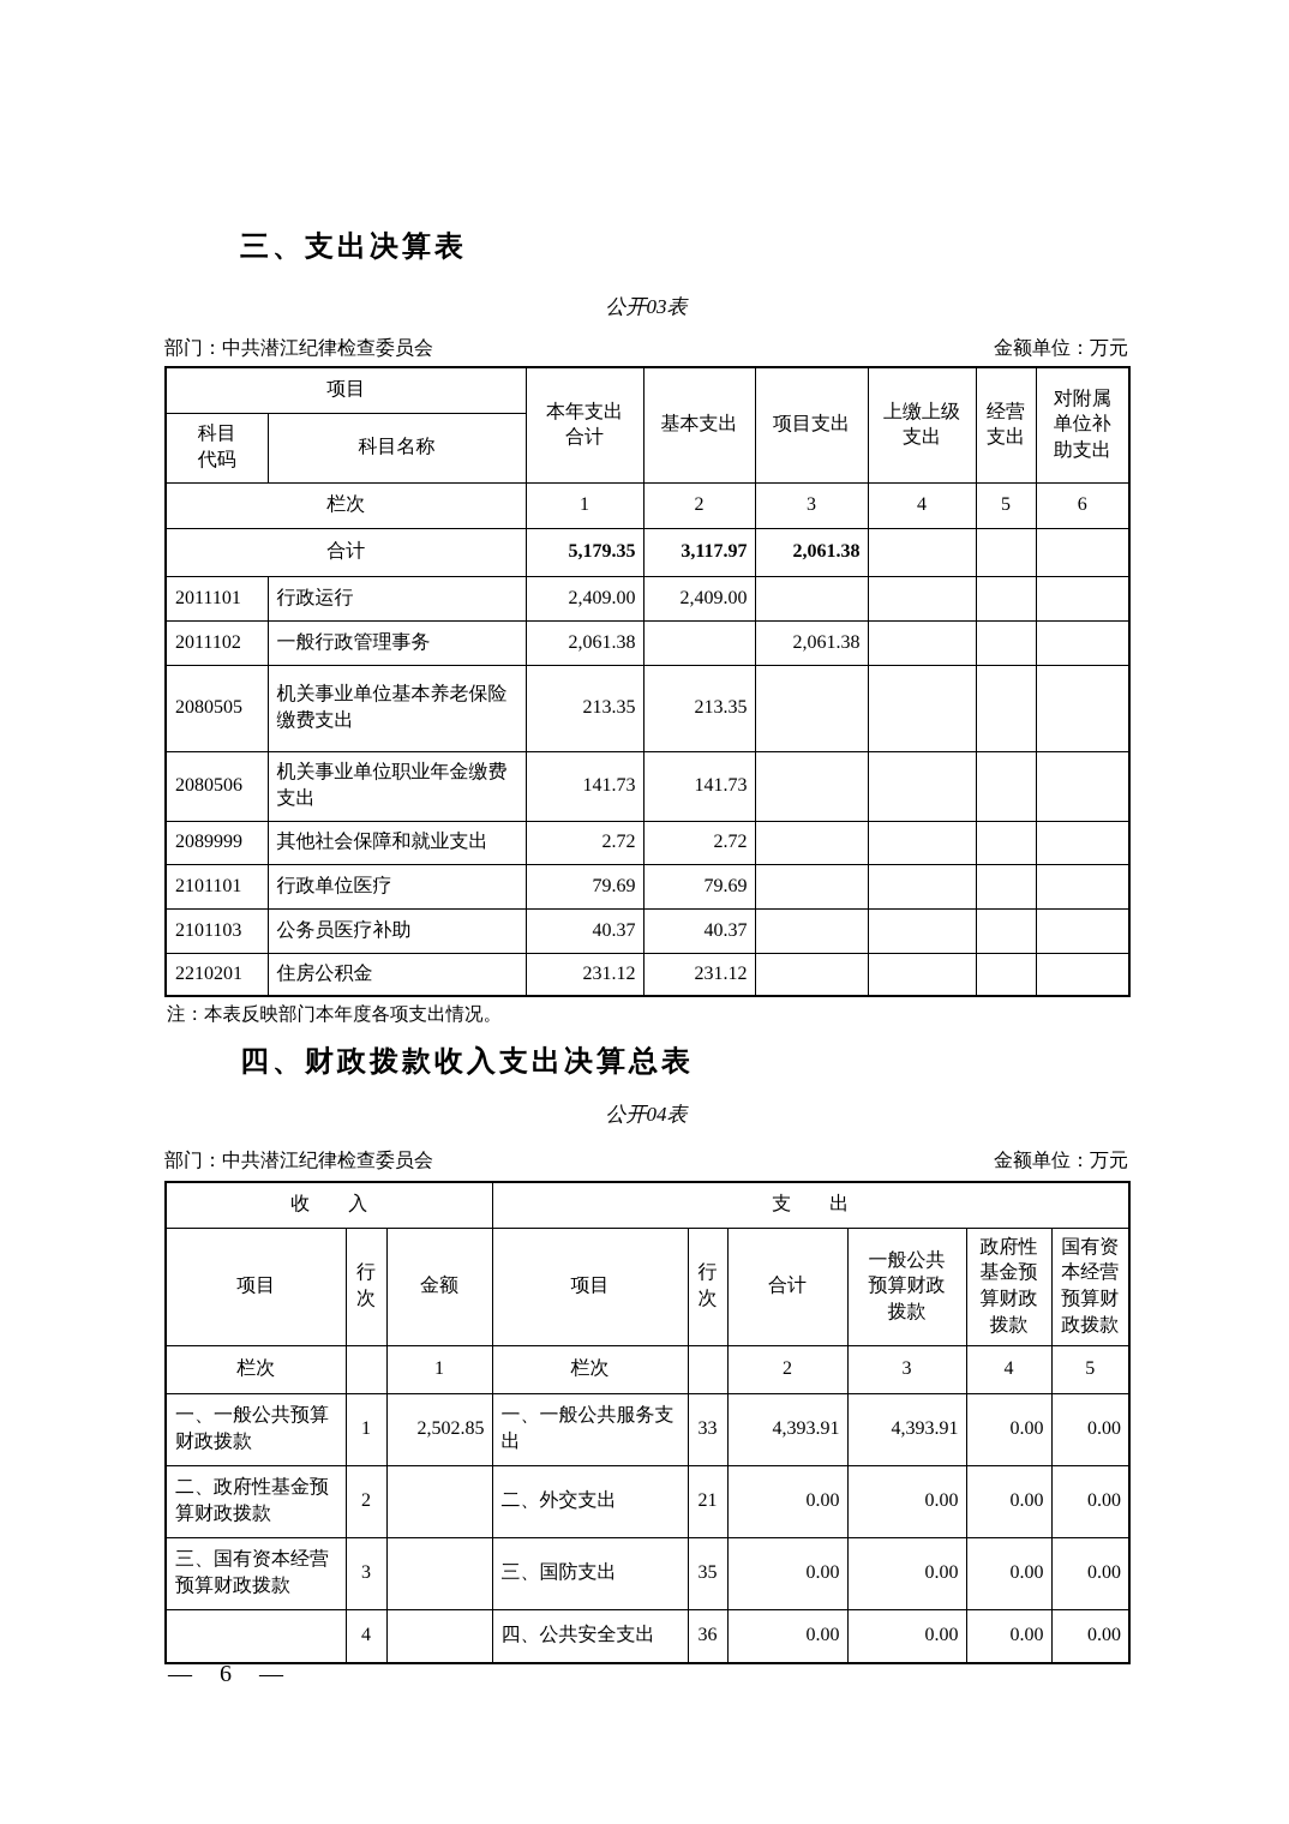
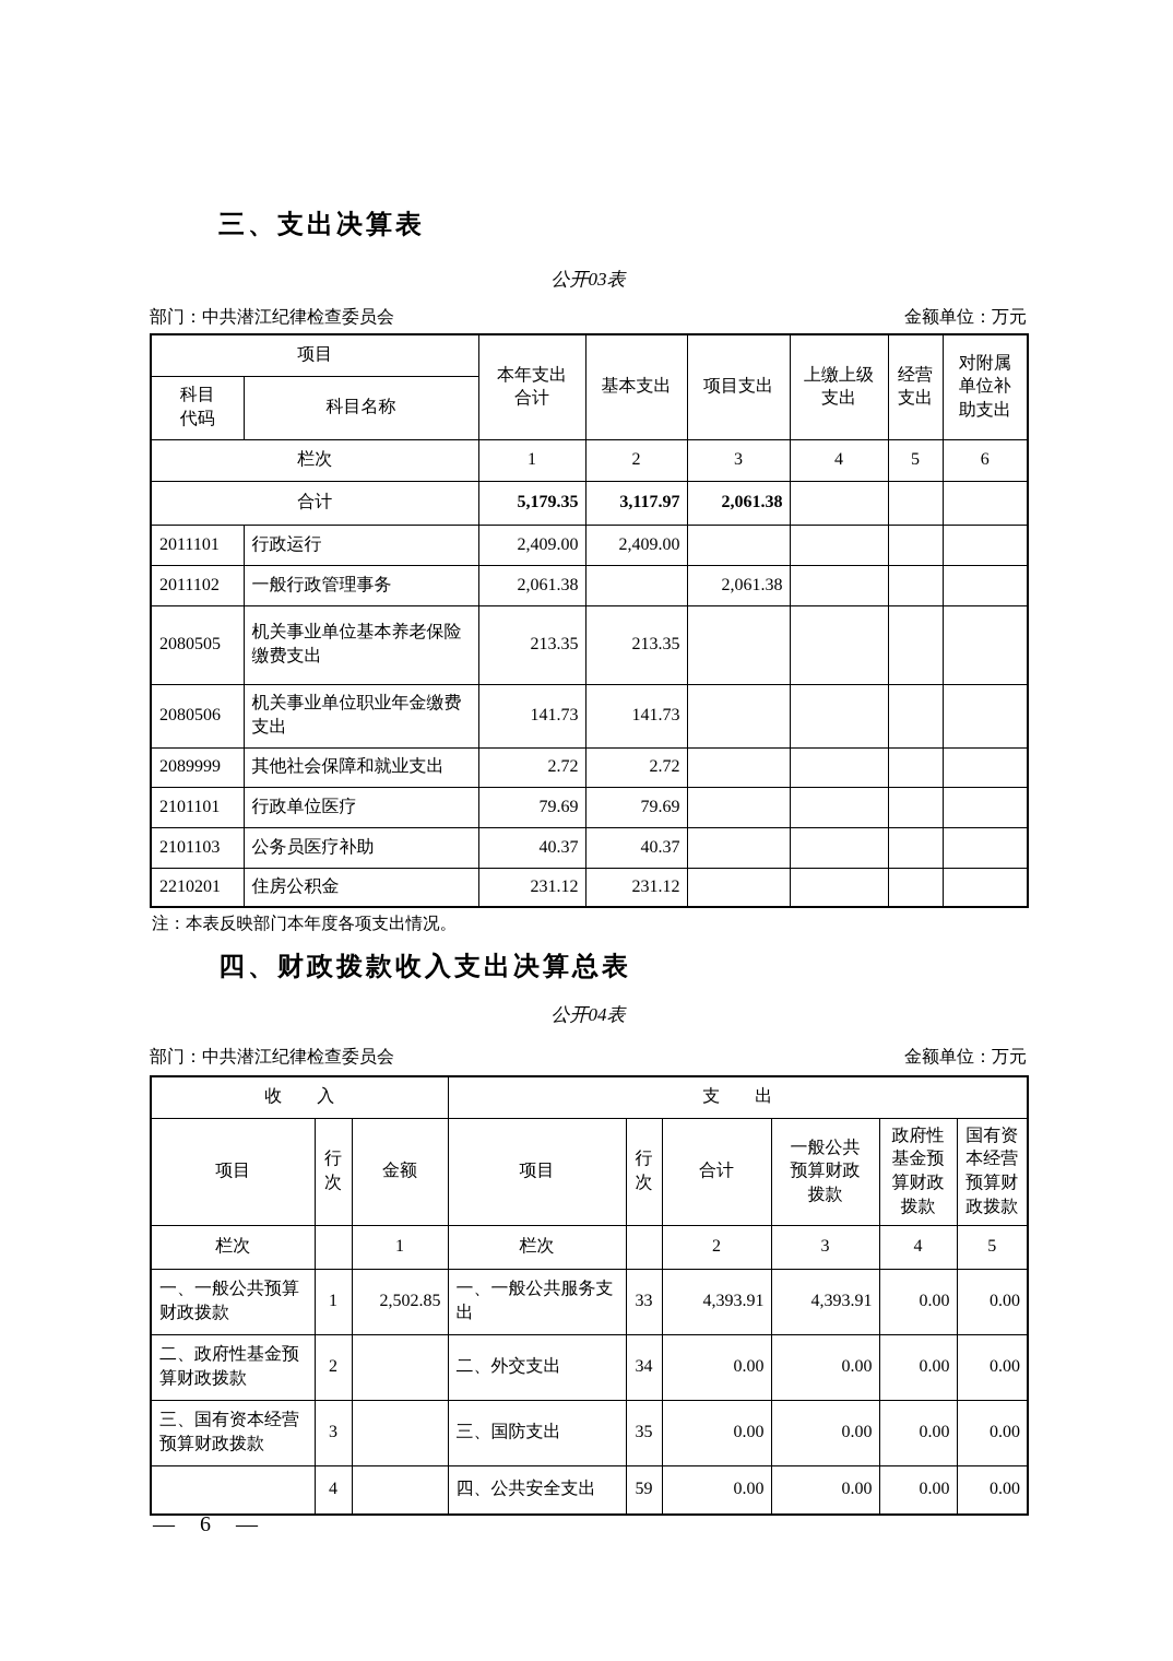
  三、支出决算表
  公开03表
  部门：中共潜江纪律检查委员会
  金额单位：万元
  项目	本年支出 合计	基本支出	项目支出	上缴上级 支出	经营 支出	对附属 单位补 助支出
  科目 代码	科目名称
  栏次	1	2	3	4	5	6
  合计	5,179.35	3,117.97	2,061.38
  2011101	行政运行	2,409.00	2,409.00
  2011102	一般行政管理事务	2,061.38		2,061.38
  2080505	机关事业单位基本养老保险缴费支出	213.35	213.35
  2080506	机关事业单位职业年金缴费支出	141.73	141.73
  2089999	其他社会保障和就业支出	2.72	2.72
  2101101	行政单位医疗	79.69	79.69
  2101103	公务员医疗补助	40.37	40.37
  2210201	住房公积金	231.12	231.12
  注：本表反映部门本年度各项支出情况。
  四、财政拨款收入支出决算总表
  公开04表
  部门：中共潜江纪律检查委员会
  金额单位：万元
  收 入	支 出
  项目	行 次	金额	项目	行 次	合计	一般公共 预算财政 拨款	政府性 基金预 算财政 拨款	国有资 本经营 预算财 政拨款
  栏次		1	栏次		2	3	4	5
  一、一般公共预算财政拨款	1	2,502.85	一、一般公共服务支出	33	4,393.91	4,393.91	0.00	0.00
- 二、政府性基金预算财政拨款	2		二、外交支出	21	0.00	0.00	0.00	0.00
+ 二、政府性基金预算财政拨款	2		二、外交支出	34	0.00	0.00	0.00	0.00
  三、国有资本经营预算财政拨款	3		三、国防支出	35	0.00	0.00	0.00	0.00
- 	4		四、公共安全支出	36	0.00	0.00	0.00	0.00
+ 	4		四、公共安全支出	59	0.00	0.00	0.00	0.00
  — 6 —
